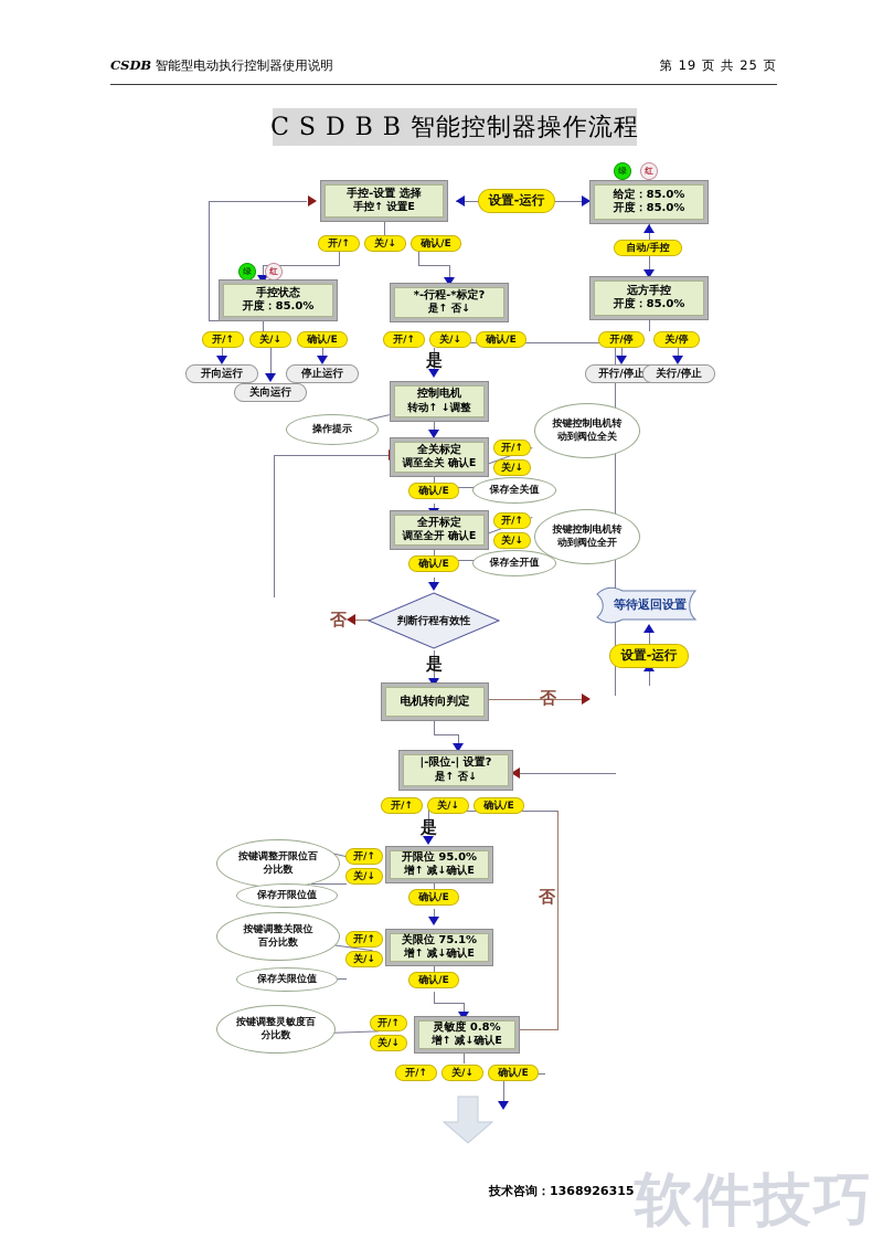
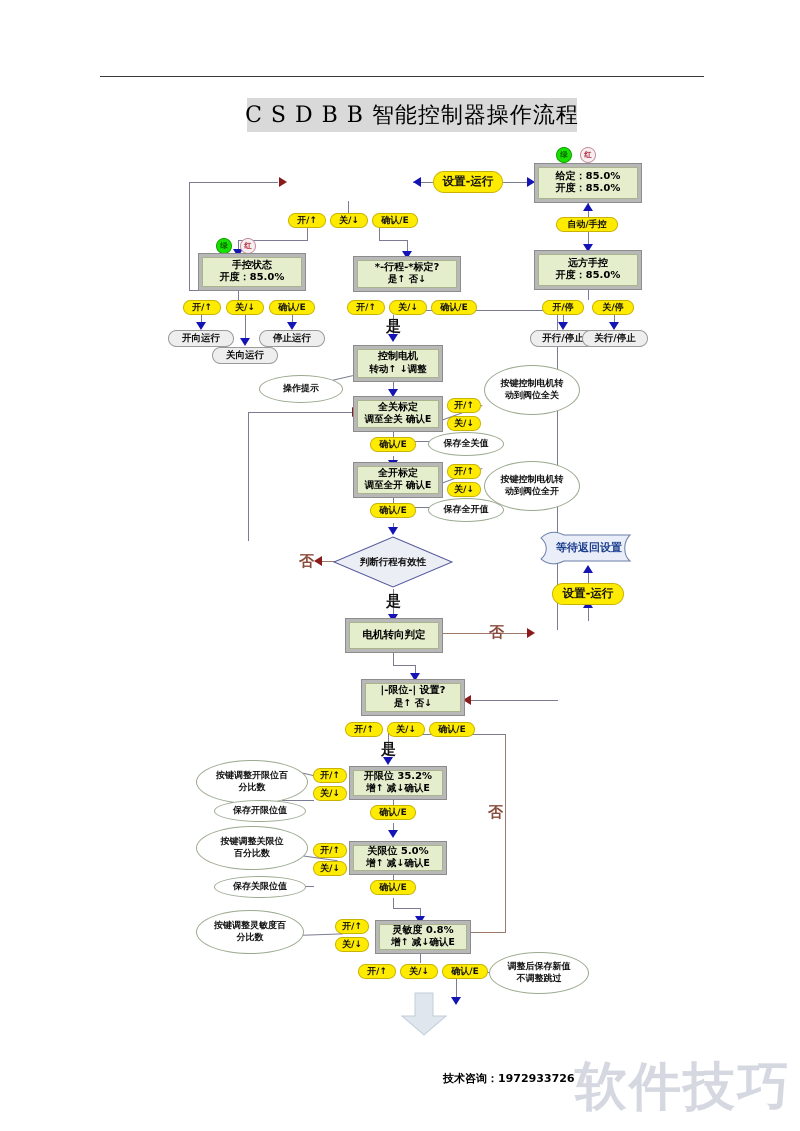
- CSDB 智能型电动执行控制器使用说明
- 第 19 页 共 25 页
  C S D B B 智能控制器操作流程
  绿
  红
- 手控-设置 选择
- 手控↑ 设置E
  设置-运行
  给定：85.0%
  开度：85.0%
  自动/手控
  远方手控
  开度：85.0%
  开/停
  关/停
  开行/停止
  关行/停止
  开/↑
  关/↓
  确认/E
  绿
  红
  手控状态
  开度：85.0%
  开/↑
  关/↓
  确认/E
  开向运行
  关向运行
  停止运行
  *-行程-*标定?
  是↑ 否↓
  开/↑
  关/↓
  确认/E
  是
  控制电机
  转动↑ ↓调整
  操作提示
  全关标定
  调至全关 确认E
  开/↑
  关/↓
  按键控制电机转
  动到阀位全关
  确认/E
  保存全关值
  全开标定
  调至全开 确认E
  开/↑
  关/↓
  按键控制电机转
  动到阀位全开
  确认/E
  保存全开值
  判断行程有效性
  否
  是
  等待返回设置
  设置-运行
  电机转向判定
  否
  |-限位-| 设置?
  是↑ 否↓
  开/↑
  关/↓
  确认/E
  是
  否
  按键调整开限位百
  分比数
  开/↑
  关/↓
- 开限位 95.0%
+ 开限位 35.2%
  增↑ 减↓确认E
  保存开限位值
  确认/E
  按键调整关限位
  百分比数
  开/↑
  关/↓
- 关限位 75.1%
+ 关限位 5.0%
  增↑ 减↓确认E
  保存关限位值
  确认/E
  按键调整灵敏度百
  分比数
  开/↑
  关/↓
  灵敏度 0.8%
  增↑ 减↓确认E
  开/↑
  关/↓
  确认/E
+ 调整后保存新值
+ 不调整跳过
- 技术咨询：1368926315
+ 技术咨询：1972933726
  软件技巧
